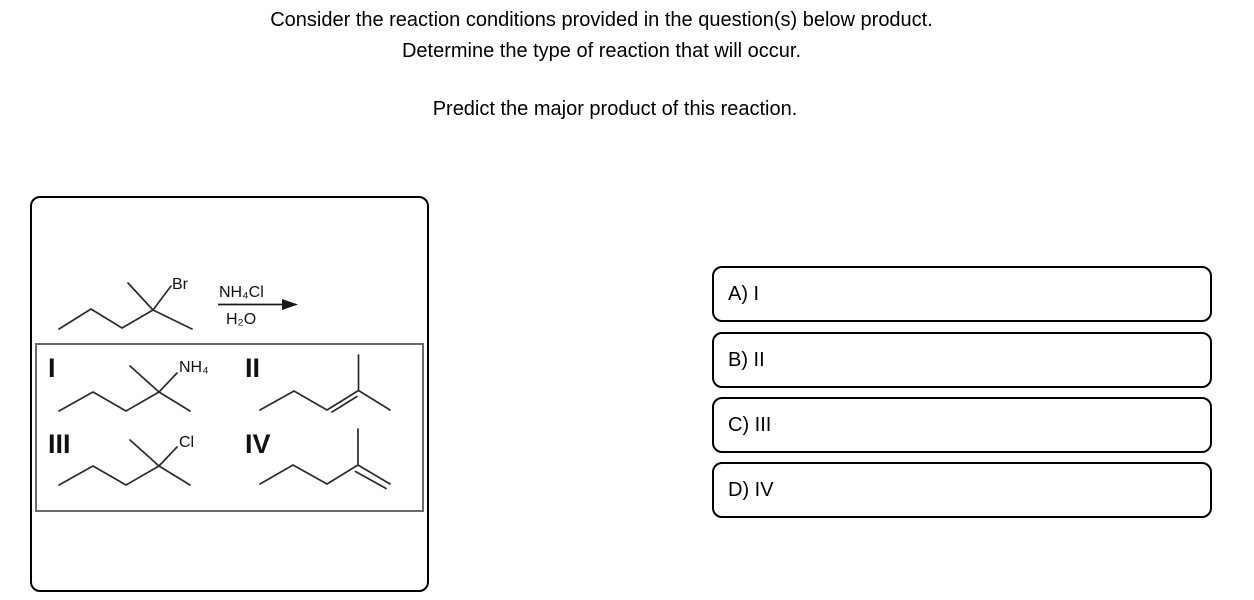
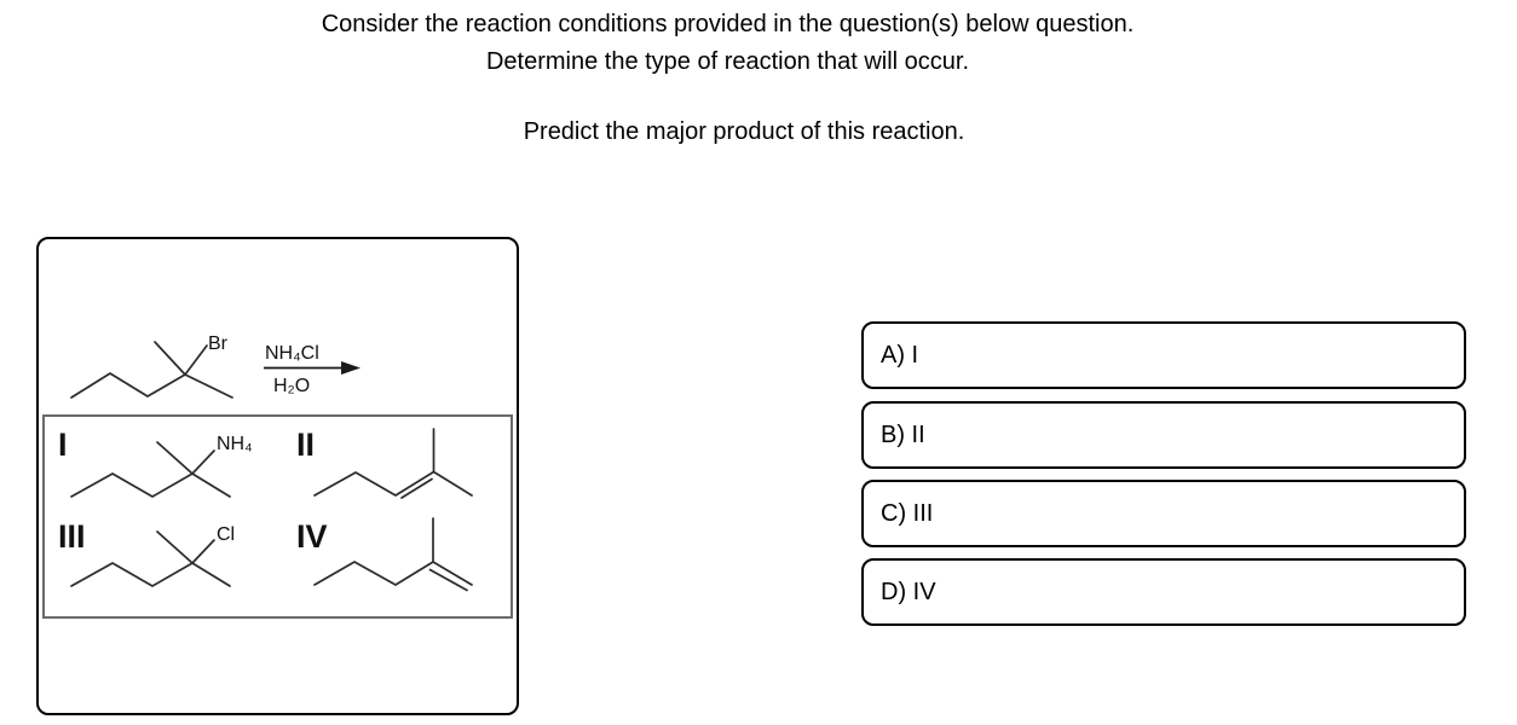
- Consider the reaction conditions provided in the question(s) below product.
+ Consider the reaction conditions provided in the question(s) below question.
  Determine the type of reaction that will occur.
  Predict the major product of this reaction.
  Br
  NH₄Cl
  H₂O
  I
  NH₄
  II
  III
  Cl
  IV
  A) I
  B) II
  C) III
  D) IV
